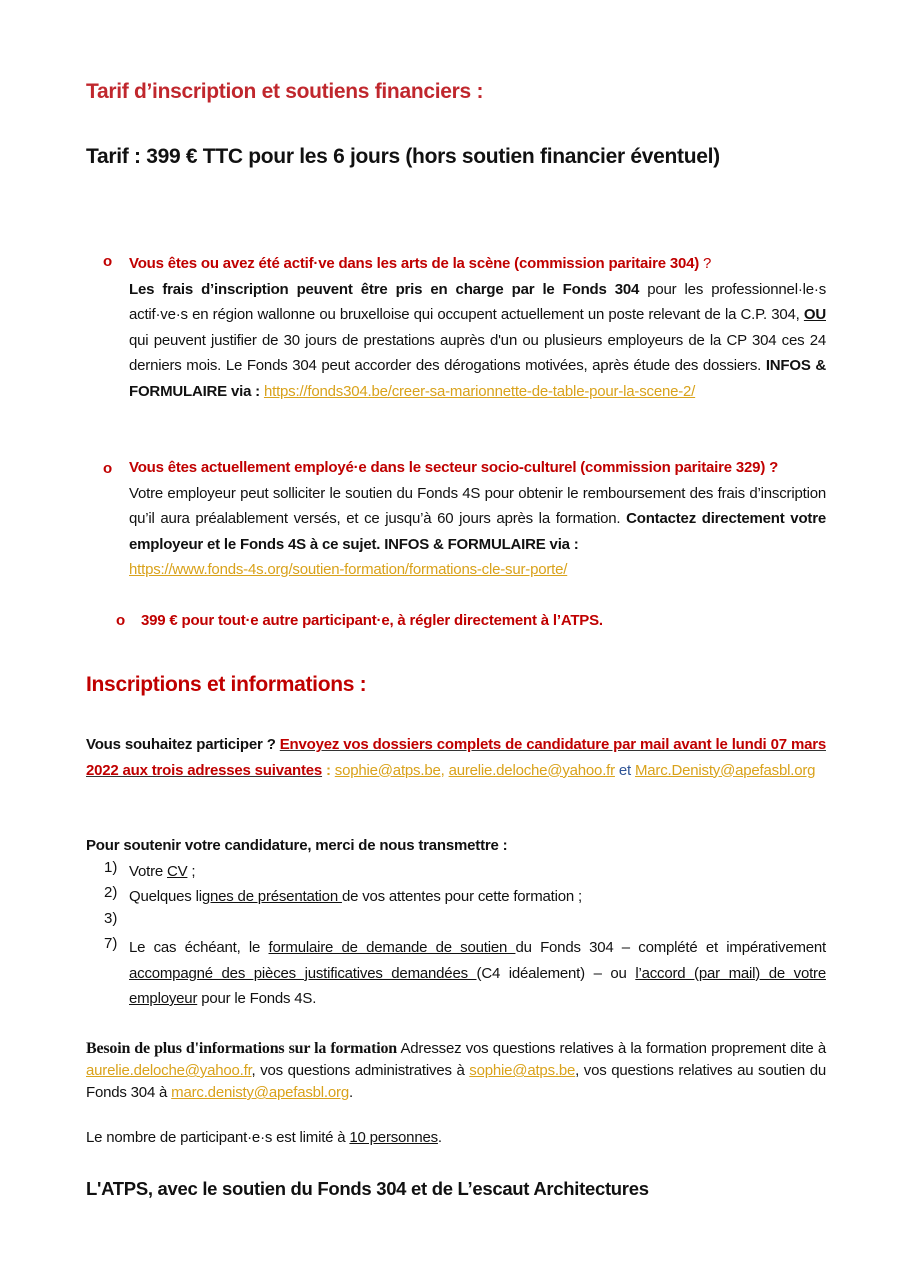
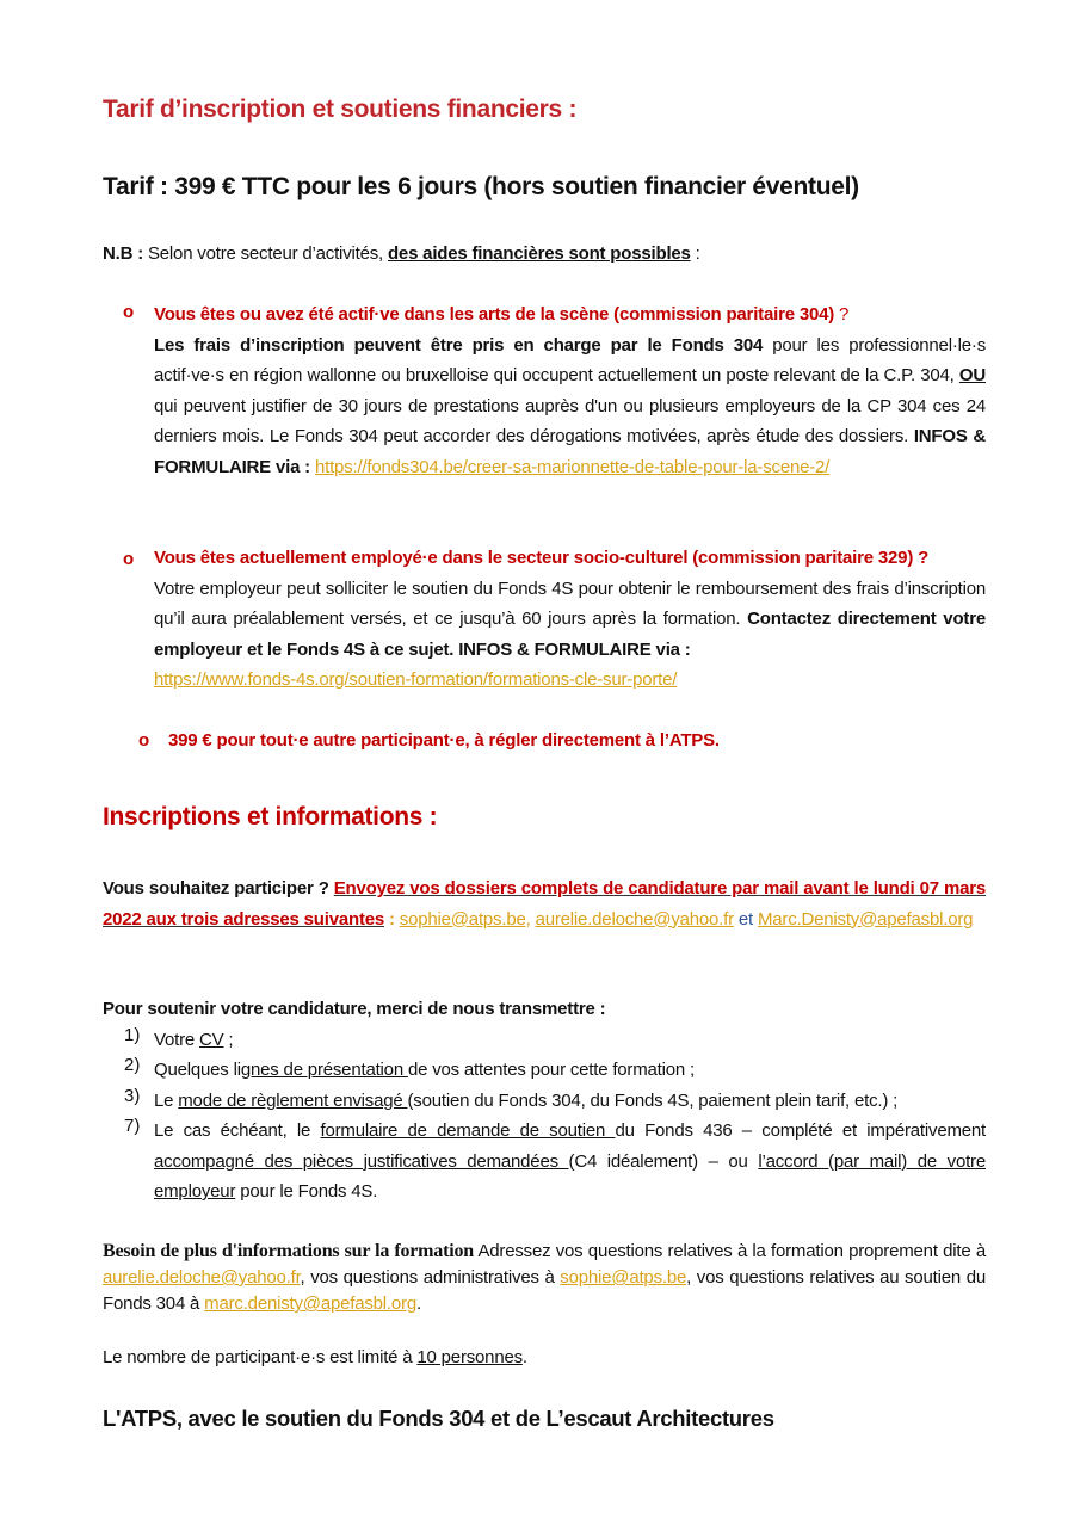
  Tarif d’inscription et soutiens financiers :
  Tarif : 399 € TTC pour les 6 jours (hors soutien financier éventuel)
+ N.B : Selon votre secteur d’activités, des aides financières sont possibles :
  o
  Vous êtes ou avez été actif·ve dans les arts de la scène (commission paritaire 304) ?
  Les frais d’inscription peuvent être pris en charge par le Fonds 304 pour les professionnel·le·s actif·ve·s en région wallonne ou bruxelloise qui occupent actuellement un poste relevant de la C.P. 304, OU qui peuvent justifier de 30 jours de prestations auprès d'un ou plusieurs employeurs de la CP 304 ces 24 derniers mois. Le Fonds 304 peut accorder des dérogations motivées, après étude des dossiers. INFOS & FORMULAIRE via : https://fonds304.be/creer-sa-marionnette-de-table-pour-la-scene-2/
  o
  Vous êtes actuellement employé·e dans le secteur socio-culturel (commission paritaire 329) ?
  Votre employeur peut solliciter le soutien du Fonds 4S pour obtenir le remboursement des frais d’inscription qu’il aura préalablement versés, et ce jusqu’à 60 jours après la formation. Contactez directement votre employeur et le Fonds 4S à ce sujet. INFOS & FORMULAIRE via :
  https://www.fonds-4s.org/soutien-formation/formations-cle-sur-porte/
  o
  399 € pour tout·e autre participant·e, à régler directement à l’ATPS.
  Inscriptions et informations :
  Vous souhaitez participer ? Envoyez vos dossiers complets de candidature par mail avant le lundi 07 mars 2022 aux trois adresses suivantes : sophie@atps.be, aurelie.deloche@yahoo.fr et Marc.Denisty@apefasbl.org
  Pour soutenir votre candidature, merci de nous transmettre :
  1)
  Votre CV ;
  2)
  Quelques lignes de présentation de vos attentes pour cette formation ;
  3)
+ Le mode de règlement envisagé (soutien du Fonds 304, du Fonds 4S, paiement plein tarif, etc.) ;
  7)
- Le cas échéant, le formulaire de demande de soutien du Fonds 304 – complété et impérativement accompagné des pièces justificatives demandées (C4 idéalement) – ou l’accord (par mail) de votre employeur pour le Fonds 4S.
+ Le cas échéant, le formulaire de demande de soutien du Fonds 436 – complété et impérativement accompagné des pièces justificatives demandées (C4 idéalement) – ou l’accord (par mail) de votre employeur pour le Fonds 4S.
  Besoin de plus d'informations sur la formation Adressez vos questions relatives à la formation proprement dite à aurelie.deloche@yahoo.fr, vos questions administratives à sophie@atps.be, vos questions relatives au soutien du Fonds 304 à marc.denisty@apefasbl.org.
  Le nombre de participant·e·s est limité à 10 personnes.
  L'ATPS, avec le soutien du Fonds 304 et de L’escaut Architectures
